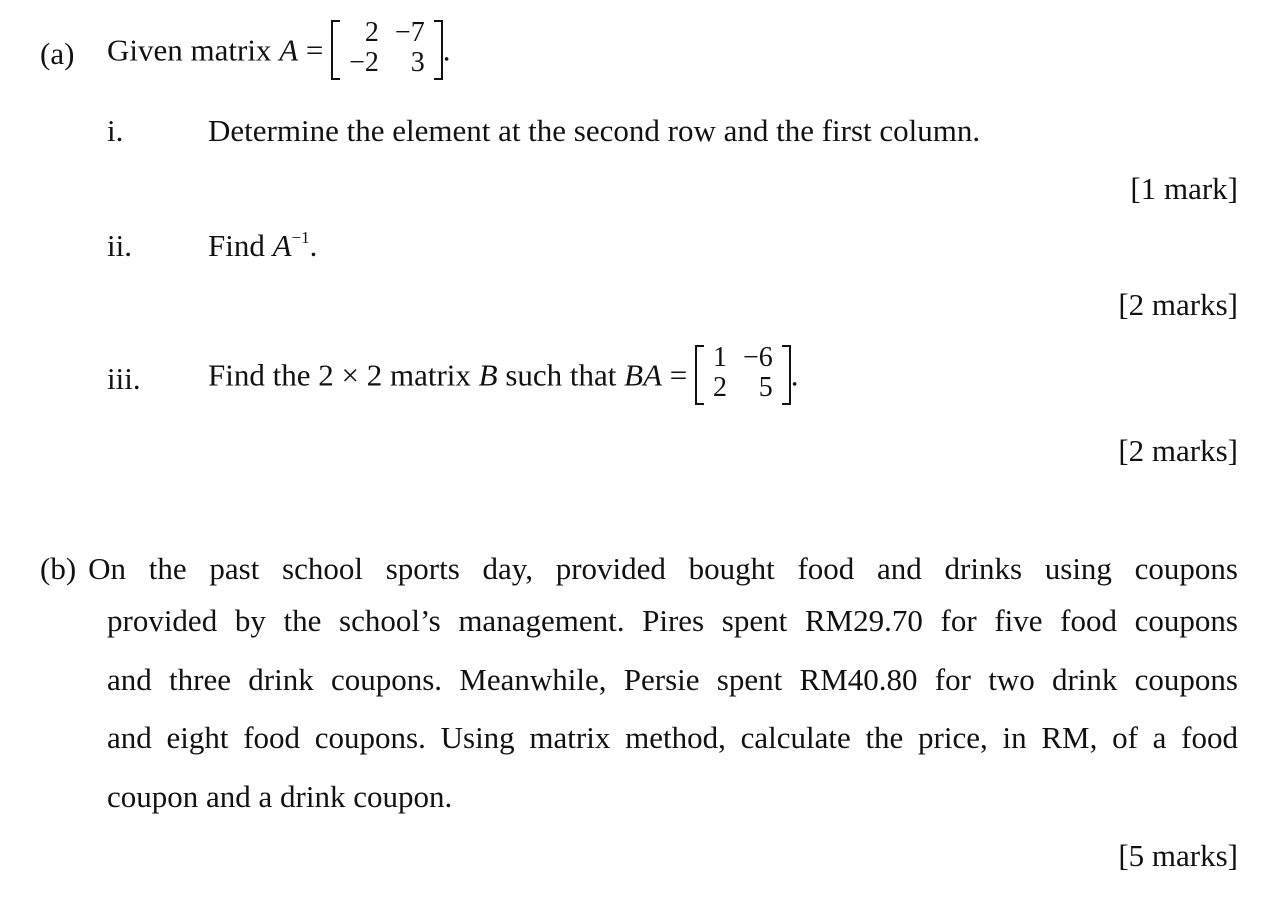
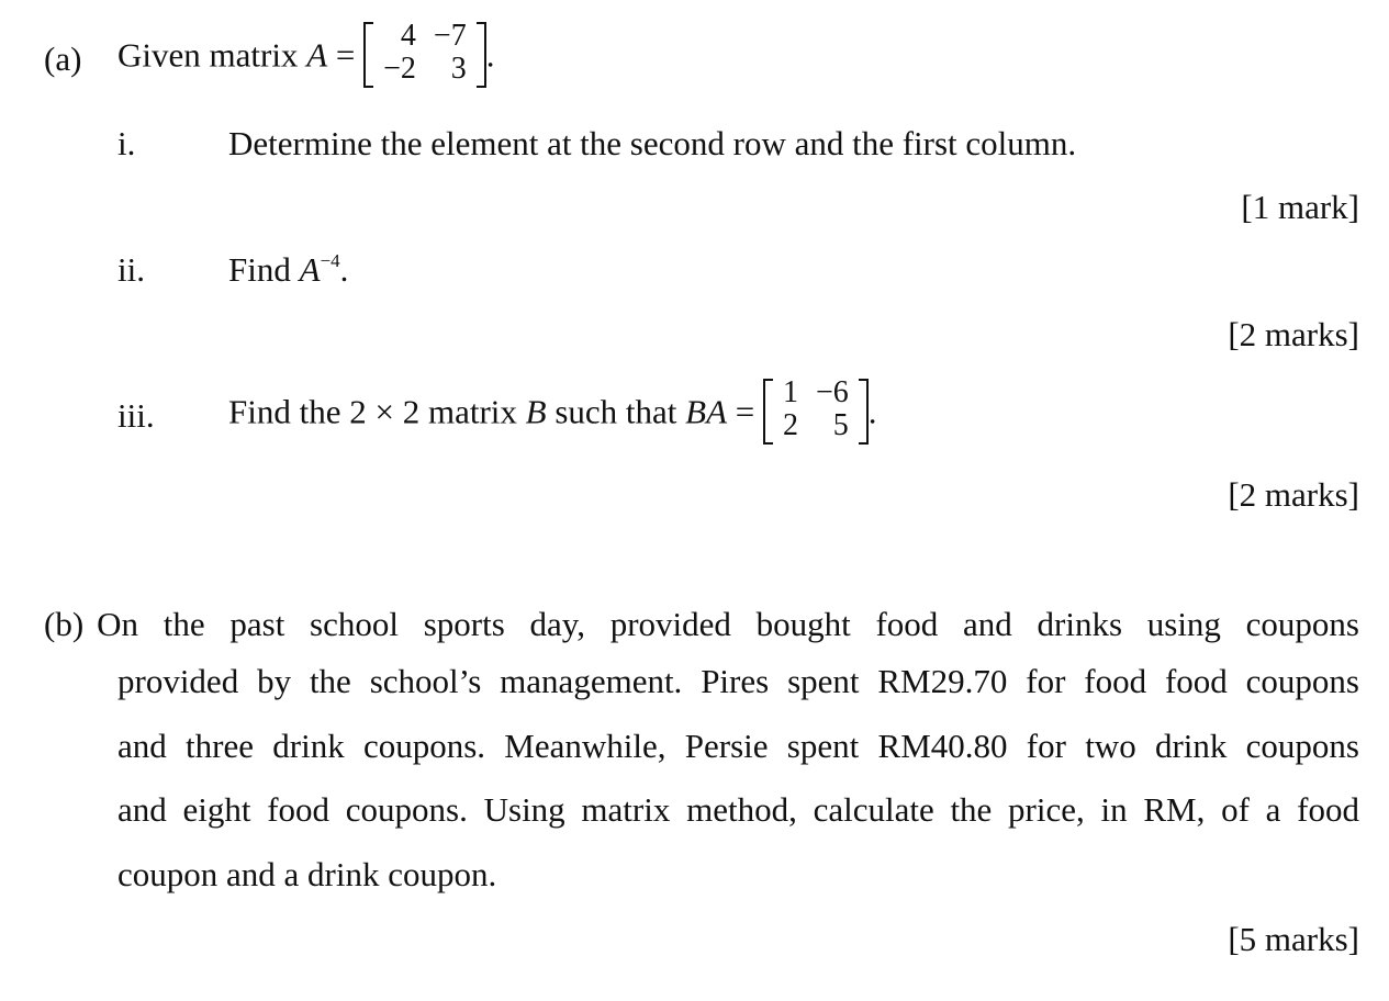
  (a)
  Given matrix A =
- 2	−7
+ 4	−7
  −2	3
  .
  i.
  Determine the element at the second row and the first column.
  [1 mark]
  ii.
- Find A−1.
+ Find A−4.
  [2 marks]
  iii.
  Find the 2 × 2 matrix B such that BA =
  1	−6
  2	5
  .
  [2 marks]
  (b) On the past school sports day, provided bought food and drinks using coupons
- provided by the school’s management. Pires spent RM29.70 for five food coupons
+ provided by the school’s management. Pires spent RM29.70 for food food coupons
  and three drink coupons. Meanwhile, Persie spent RM40.80 for two drink coupons
  and eight food coupons. Using matrix method, calculate the price, in RM, of a food
  coupon and a drink coupon.
  [5 marks]
